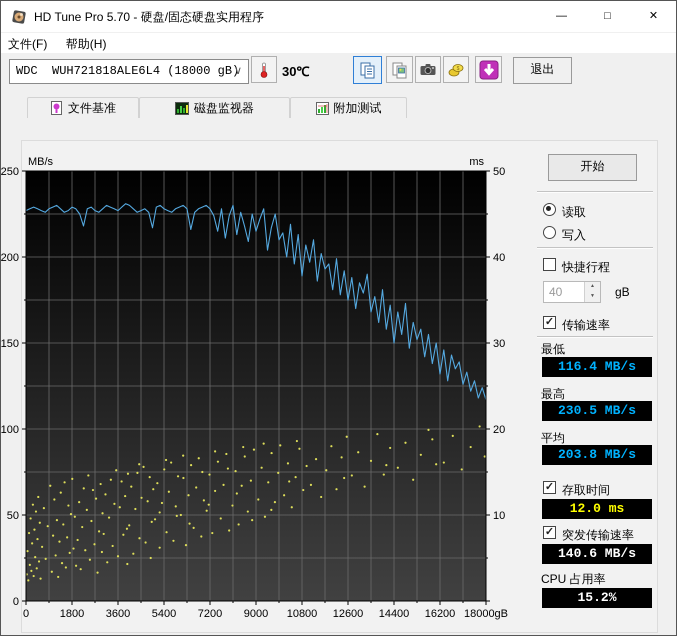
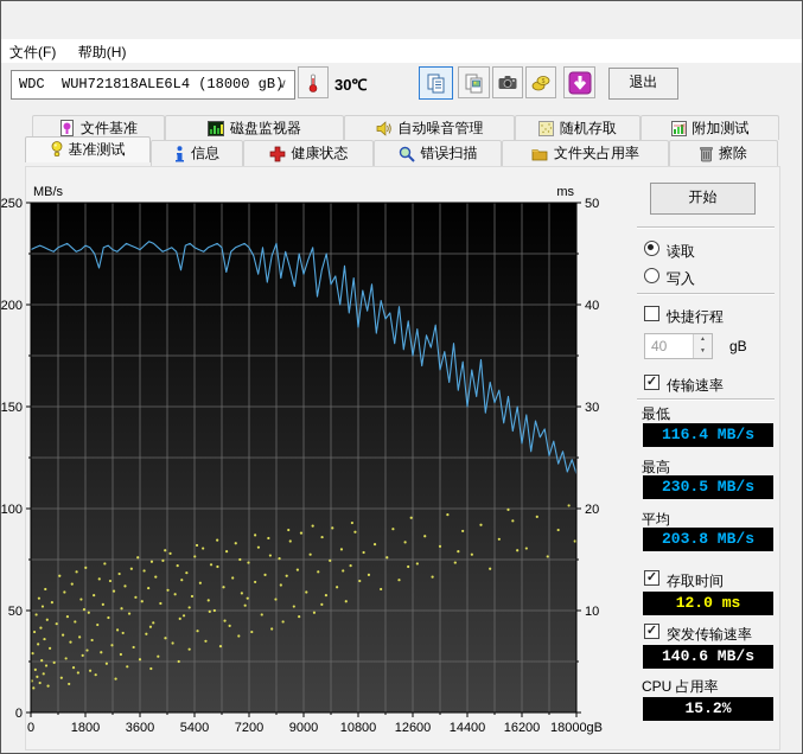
- HD Tune Pro 5.70 - 硬盘/固态硬盘实用程序
- —
- □
- ✕
  文件(F) 帮助(H)
  WDC WUH721818ALE6L4 (18000 gB)
  ∨
  30℃
  退出
  文件基准
  磁盘监视器
+ 自动噪音管理
+ 随机存取
  附加测试
+ 基准测试
+ 信息
+ 健康状态
+ 错误扫描
+ 文件夹占用率
+ 擦除
  0
  1800
  3600
  5400
  7200
  9000
  10800
  12600
  14400
  16200
  18000gB
  0
  50
  100
  150
  200
  250
  10
  20
  30
  40
  50
  MB/s
  ms
  开始
  读取
  写入
  快捷行程
  40
  gB
  传输速率
  最低
  116.4 MB/s
  最高
  230.5 MB/s
  平均
  203.8 MB/s
  存取时间
  12.0 ms
  突发传输速率
  140.6 MB/s
  CPU 占用率
  15.2%
